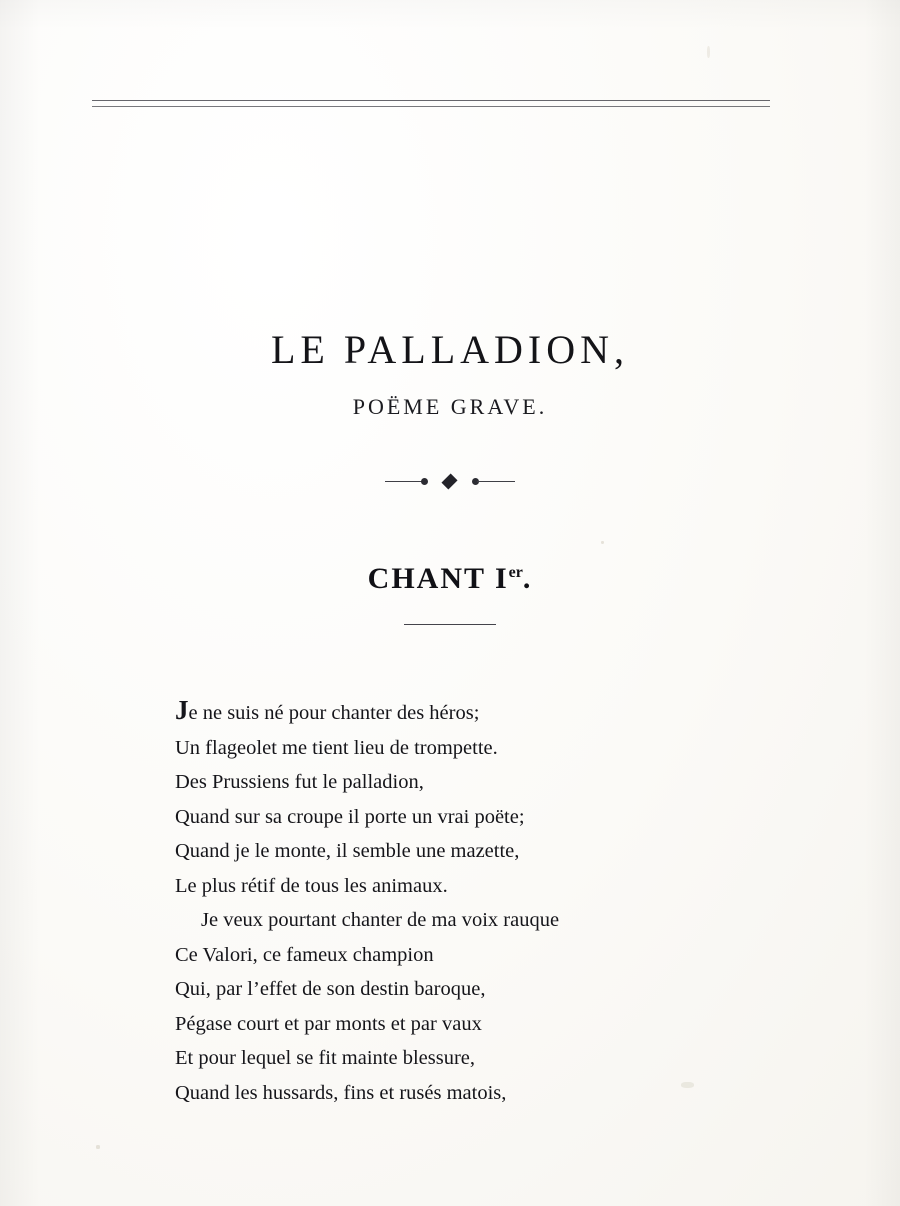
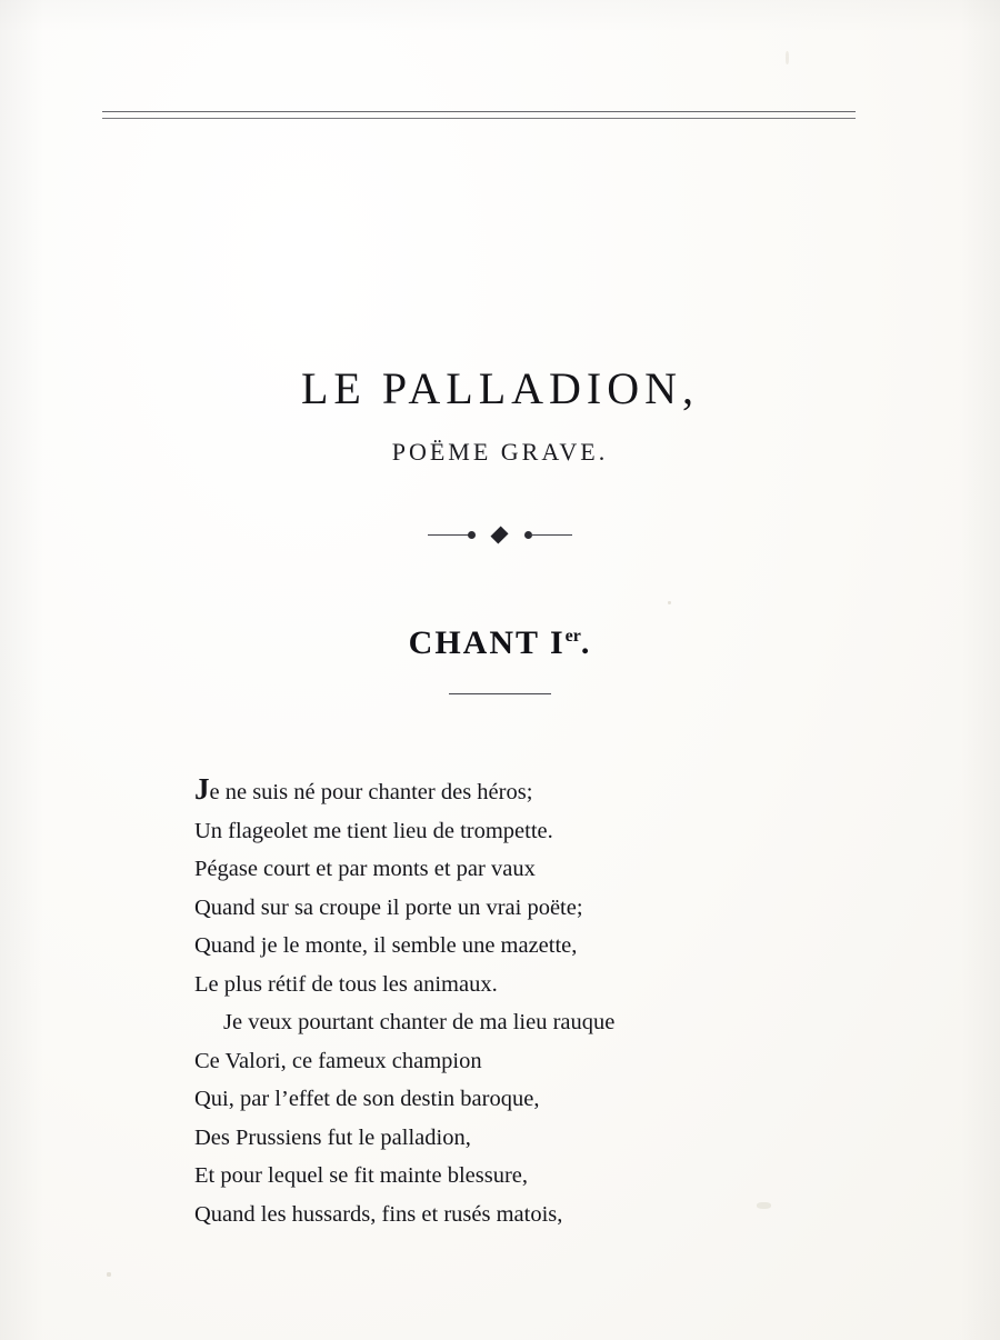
  LE PALLADION,
  POËME GRAVE.
  CHANT Ier.
  Je ne suis né pour chanter des héros;
  Un flageolet me tient lieu de trompette.
- Des Prussiens fut le palladion,
+ Pégase court et par monts et par vaux
  Quand sur sa croupe il porte un vrai poëte;
  Quand je le monte, il semble une mazette,
  Le plus rétif de tous les animaux.
- Je veux pourtant chanter de ma voix rauque
+ Je veux pourtant chanter de ma lieu rauque
  Ce Valori, ce fameux champion
  Qui, par l’effet de son destin baroque,
- Pégase court et par monts et par vaux
+ Des Prussiens fut le palladion,
  Et pour lequel se fit mainte blessure,
  Quand les hussards, fins et rusés matois,
